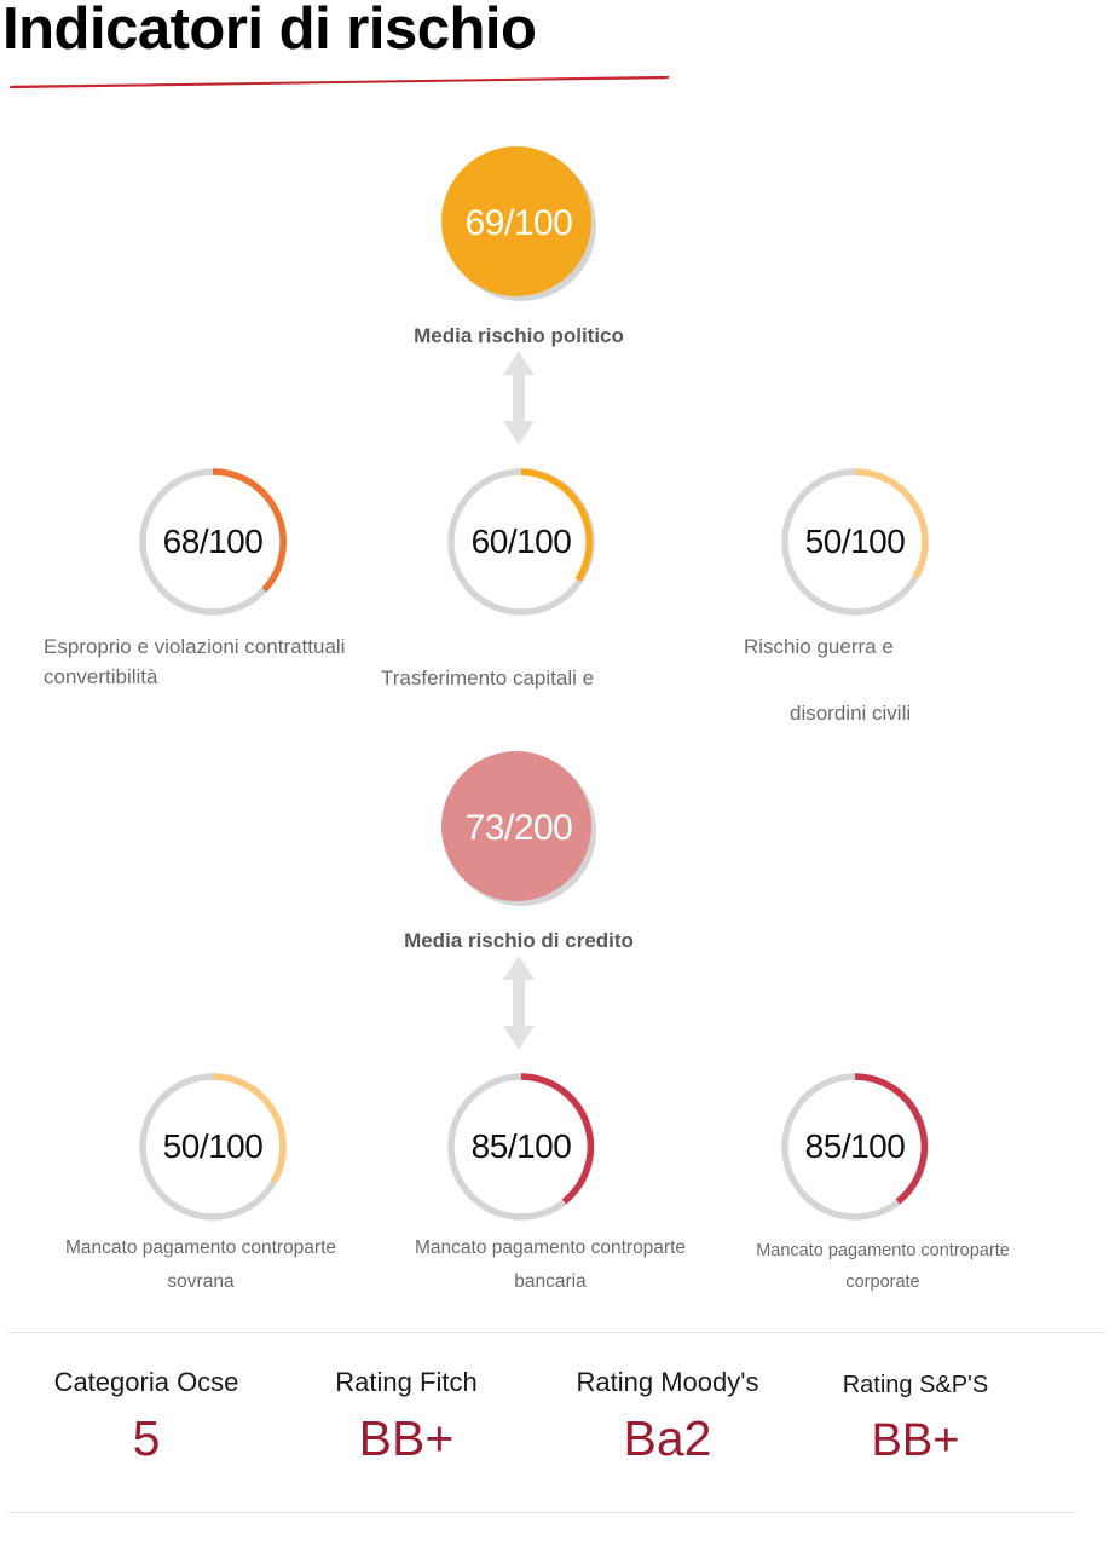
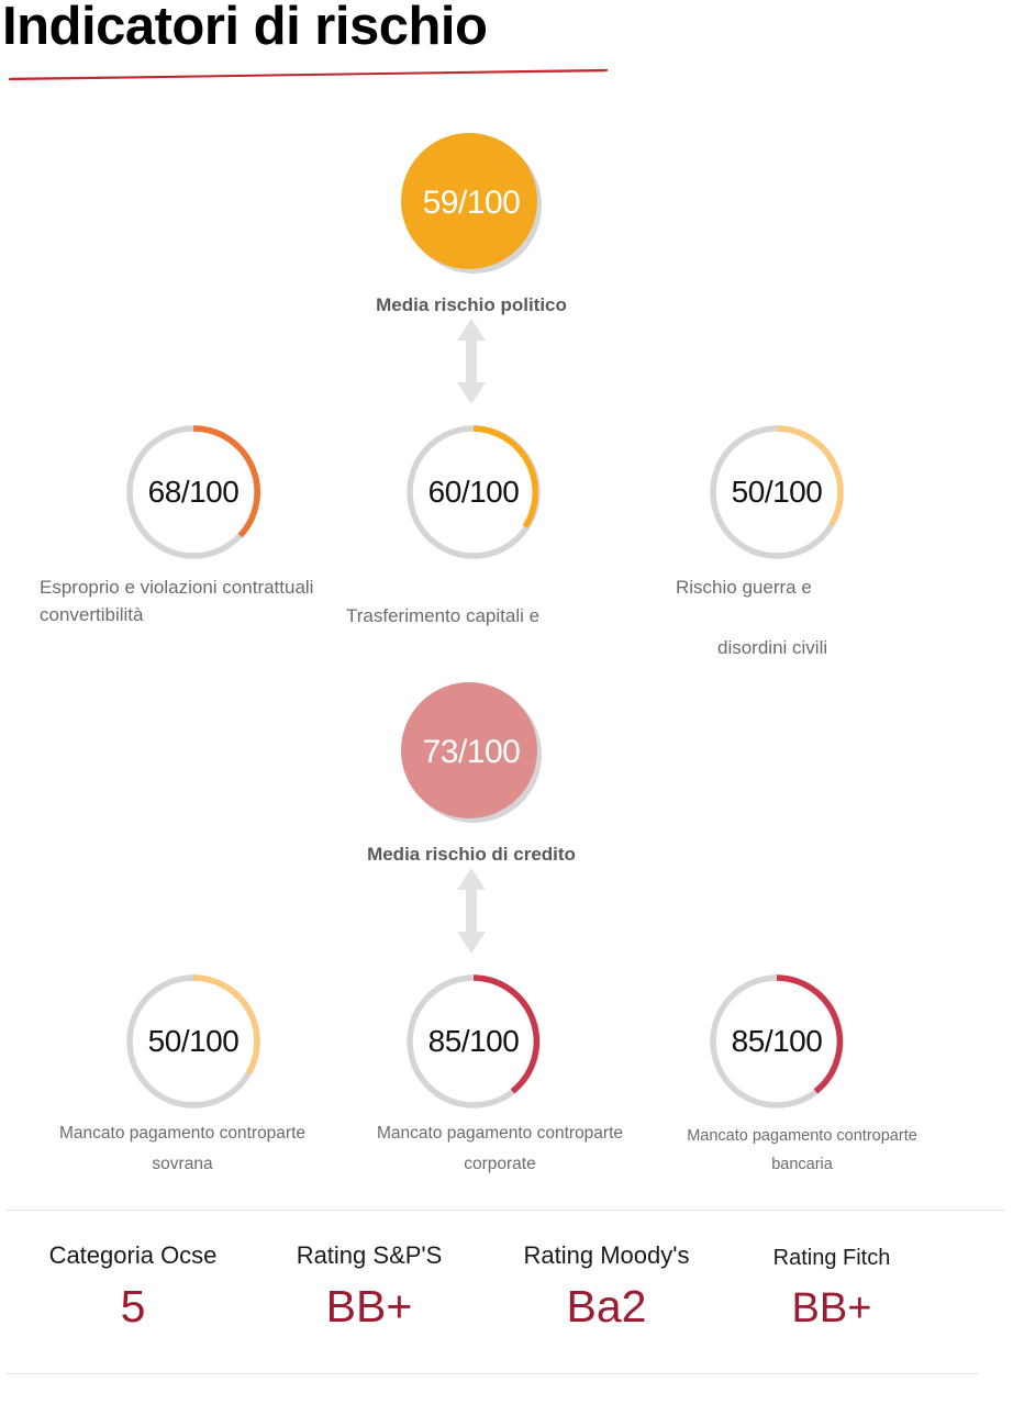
  Indicatori di rischio
- 69/100
+ 59/100
  Media rischio politico
  68/100
  60/100
  50/100
  Esproprio e violazioni contrattuali
  convertibilità
  Trasferimento capitali e
  Rischio guerra e
  disordini civili
- 73/200
+ 73/100
  Media rischio di credito
  50/100
  85/100
  85/100
  Mancato pagamento controparte
  sovrana
  Mancato pagamento controparte
- bancaria
+ corporate
  Mancato pagamento controparte
- corporate
+ bancaria
  Categoria Ocse
  5
- Rating Fitch
+ Rating S&P'S
  BB+
  Rating Moody's
  Ba2
- Rating S&P'S
+ Rating Fitch
  BB+
